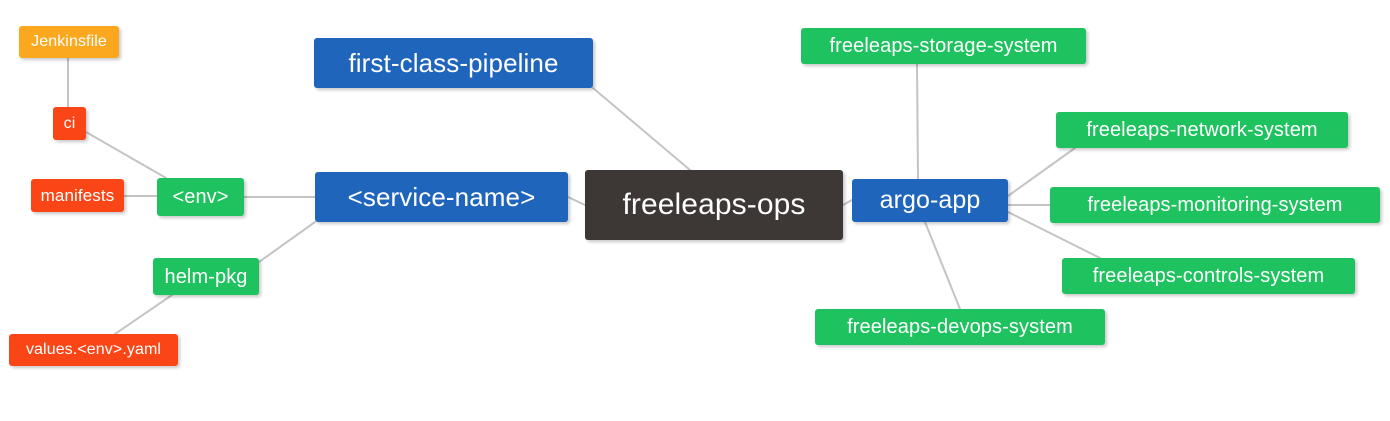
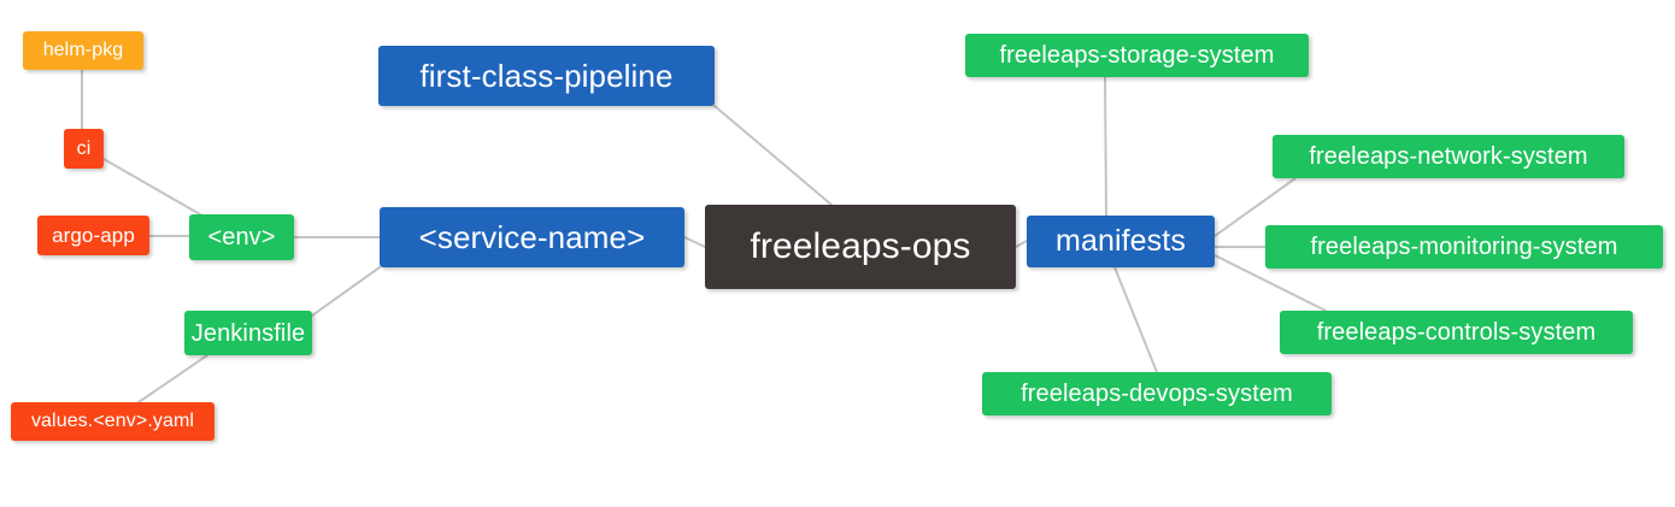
  freeleaps-ops
  <service-name>
- argo-app
+ manifests
  first-class-pipeline
  <env>
- helm-pkg
+ Jenkinsfile
  values.<env>.yaml
- manifests
+ argo-app
  ci
- Jenkinsfile
+ helm-pkg
  freeleaps-storage-system
  freeleaps-network-system
  freeleaps-monitoring-system
  freeleaps-controls-system
  freeleaps-devops-system
